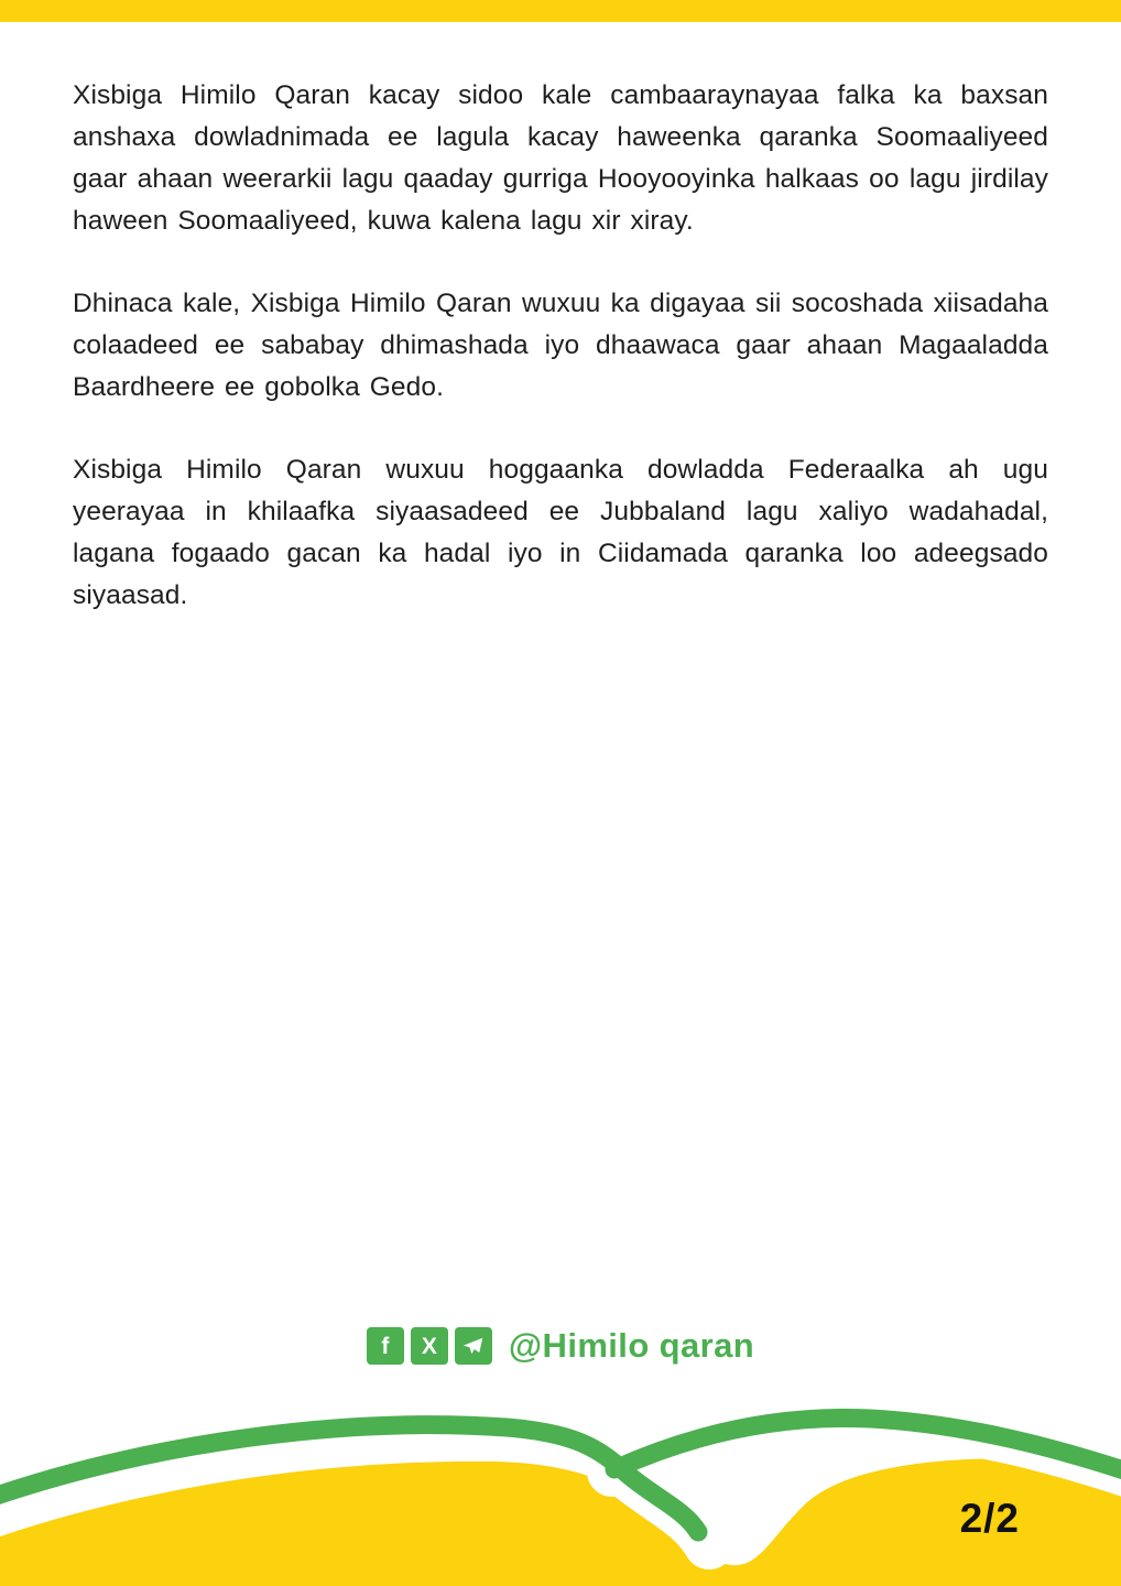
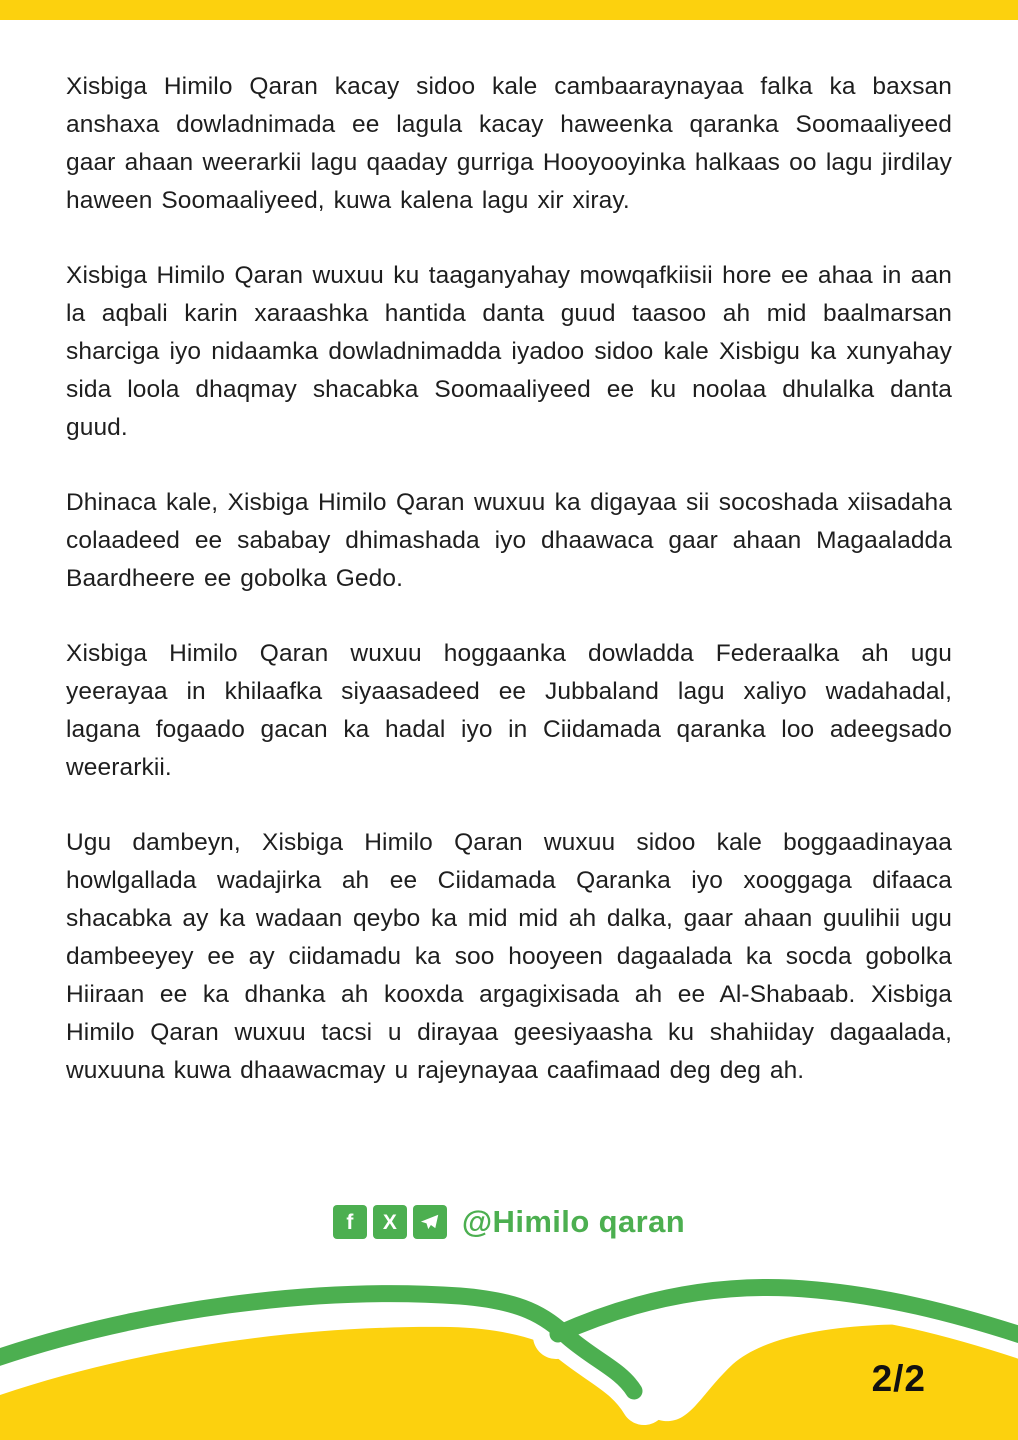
  Xisbiga Himilo Qaran kacay sidoo kale cambaaraynayaa falka ka baxsan anshaxa dowladnimada ee lagula kacay haweenka qaranka Soomaaliyeed gaar ahaan weerarkii lagu qaaday gurriga Hooyooyinka halkaas oo lagu jirdilay haween Soomaaliyeed, kuwa kalena lagu xir xiray.
+ Xisbiga Himilo Qaran wuxuu ku taaganyahay mowqafkiisii hore ee ahaa in aan la aqbali karin xaraashka hantida danta guud taasoo ah mid baalmarsan sharciga iyo nidaamka dowladnimadda iyadoo sidoo kale Xisbigu ka xunyahay sida loola dhaqmay shacabka Soomaaliyeed ee ku noolaa dhulalka danta guud.
  Dhinaca kale, Xisbiga Himilo Qaran wuxuu ka digayaa sii socoshada xiisadaha colaadeed ee sababay dhimashada iyo dhaawaca gaar ahaan Magaaladda Baardheere ee gobolka Gedo.
- Xisbiga Himilo Qaran wuxuu hoggaanka dowladda Federaalka ah ugu yeerayaa in khilaafka siyaasadeed ee Jubbaland lagu xaliyo wadahadal, lagana fogaado gacan ka hadal iyo in Ciidamada qaranka loo adeegsado siyaasad.
+ Xisbiga Himilo Qaran wuxuu hoggaanka dowladda Federaalka ah ugu yeerayaa in khilaafka siyaasadeed ee Jubbaland lagu xaliyo wadahadal, lagana fogaado gacan ka hadal iyo in Ciidamada qaranka loo adeegsado weerarkii.
+ Ugu dambeyn, Xisbiga Himilo Qaran wuxuu sidoo kale boggaadinayaa howlgallada wadajirka ah ee Ciidamada Qaranka iyo xooggaga difaaca shacabka ay ka wadaan qeybo ka mid mid ah dalka, gaar ahaan guulihii ugu dambeeyey ee ay ciidamadu ka soo hooyeen dagaalada ka socda gobolka Hiiraan ee ka dhanka ah kooxda argagixisada ah ee Al-Shabaab. Xisbiga Himilo Qaran wuxuu tacsi u dirayaa geesiyaasha ku shahiiday dagaalada, wuxuuna kuwa dhaawacmay u rajeynayaa caafimaad deg deg ah.
  f
  X
  @Himilo qaran
  2/2
